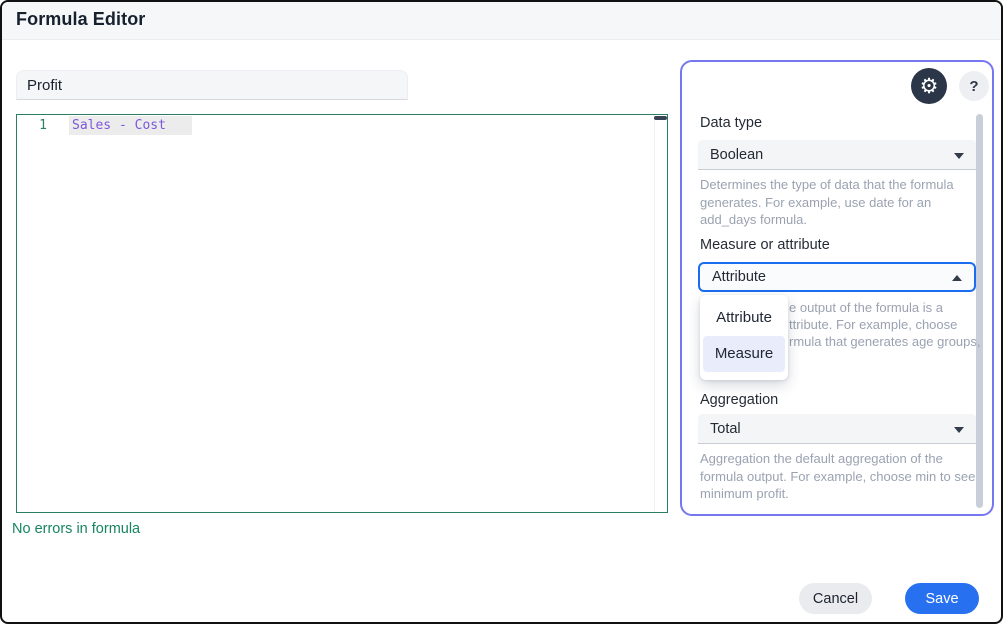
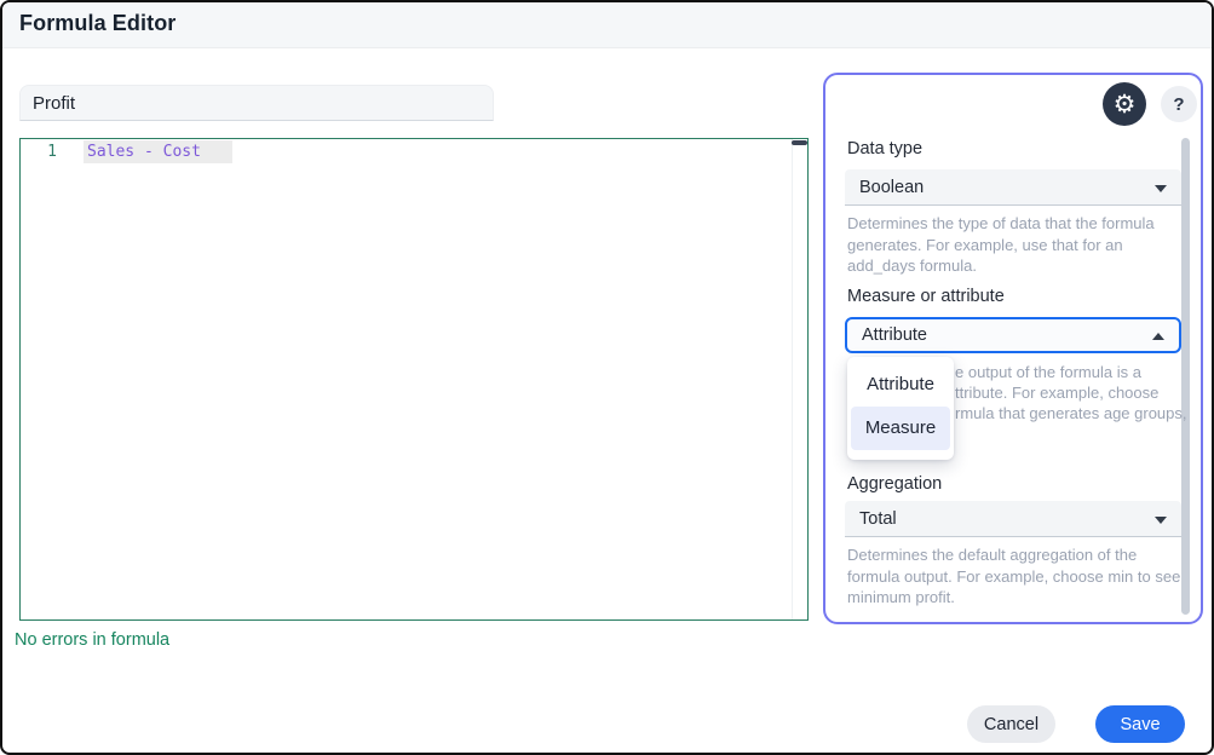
  Formula Editor
  Profit
  1
  Sales - Cost
  No errors in formula
  ⚙
  ?
  Data type
  Boolean
  Determines the type of data that the formula
- generates. For example, use date for an
+ generates. For example, use that for an
  add_days formula.
  Measure or attribute
  Attribute
  e output of the formula is a
  ttribute. For example, choose
  rmula that generates age groups,
  Attribute
  Measure
  Aggregation
  Total
- Aggregation the default aggregation of the
+ Determines the default aggregation of the
  formula output. For example, choose min to see
  minimum profit.
  Cancel
  Save
